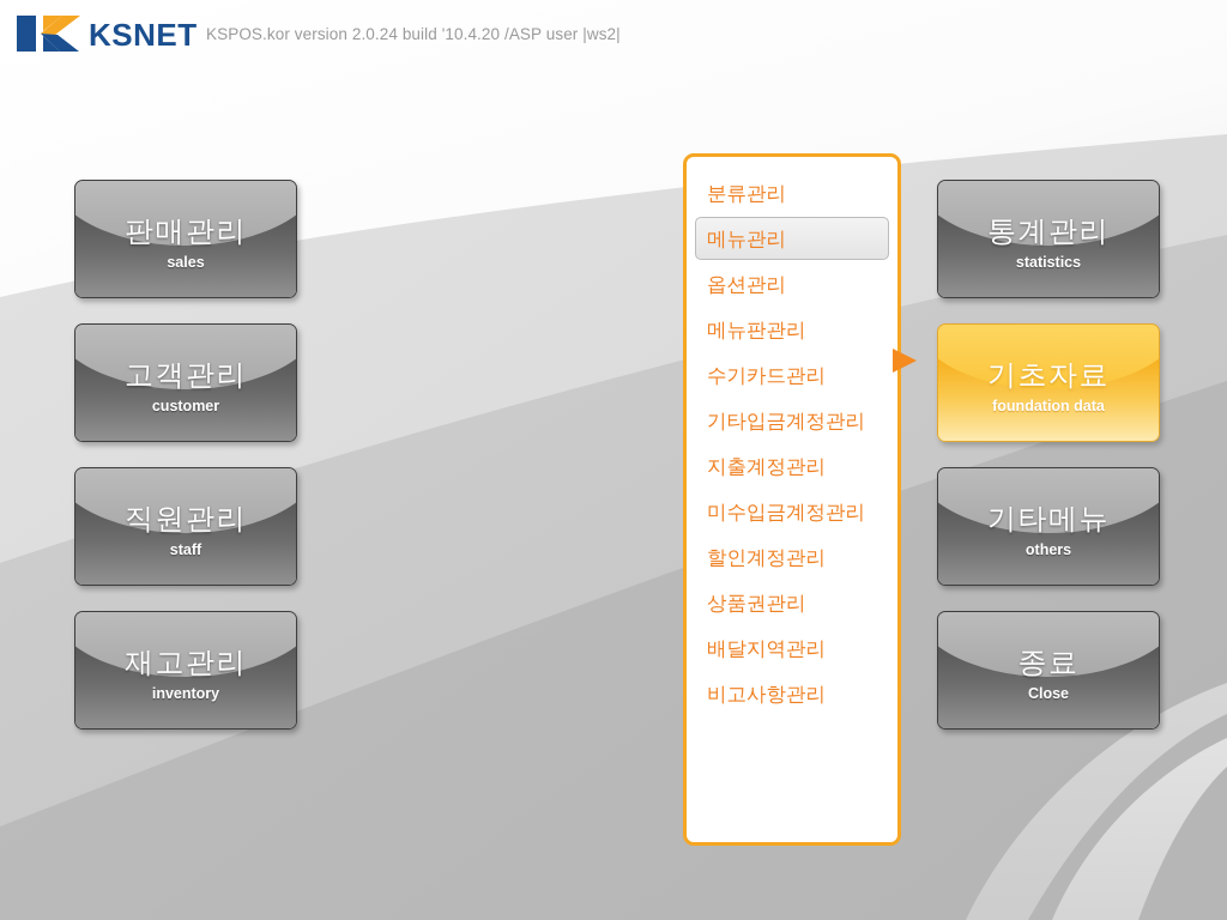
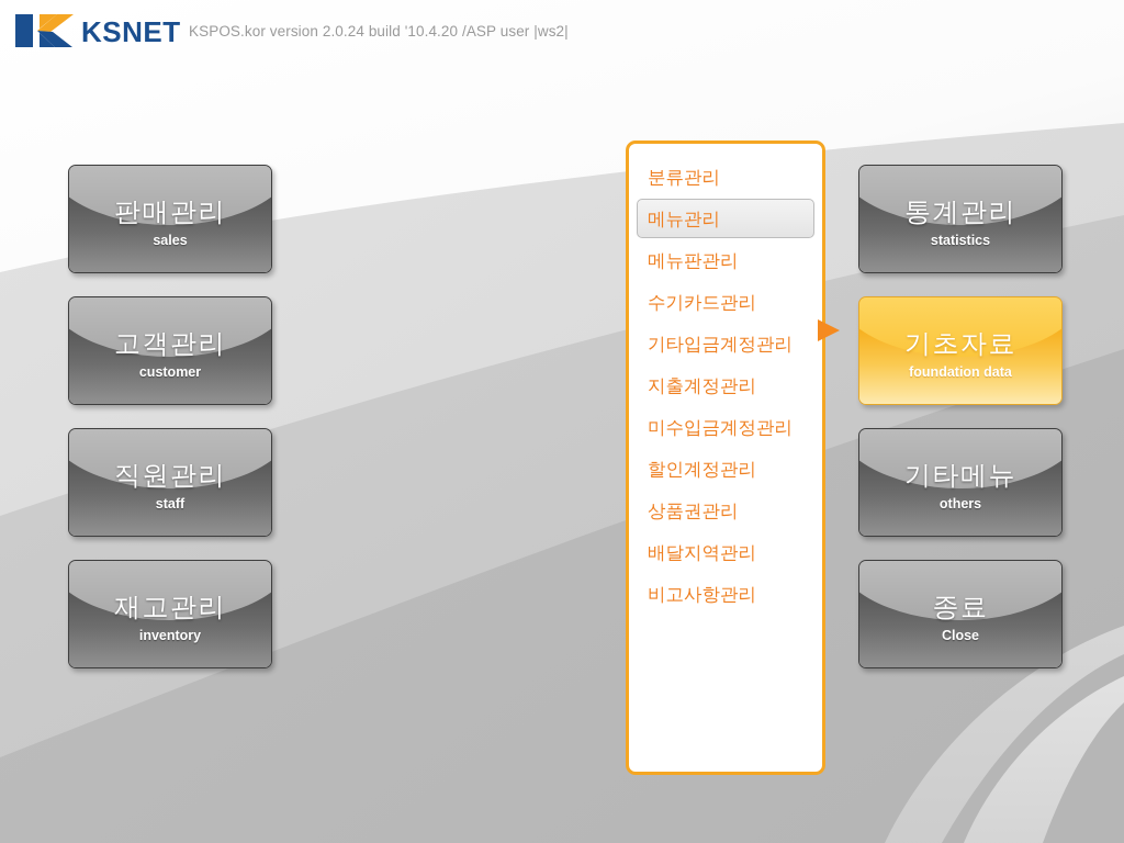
  KSNET
  KSPOS.kor version 2.0.24 build '10.4.20 /ASP user |ws2|
  판매관리
  sales
  고객관리
  customer
  직원관리
  staff
  재고관리
  inventory
  분류관리
  메뉴관리
- 옵션관리
  메뉴판관리
  수기카드관리
  기타입금계정관리
  지출계정관리
  미수입금계정관리
  할인계정관리
  상품권관리
  배달지역관리
  비고사항관리
  통계관리
  statistics
  기초자료
  foundation data
  기타메뉴
  others
  종료
  Close
